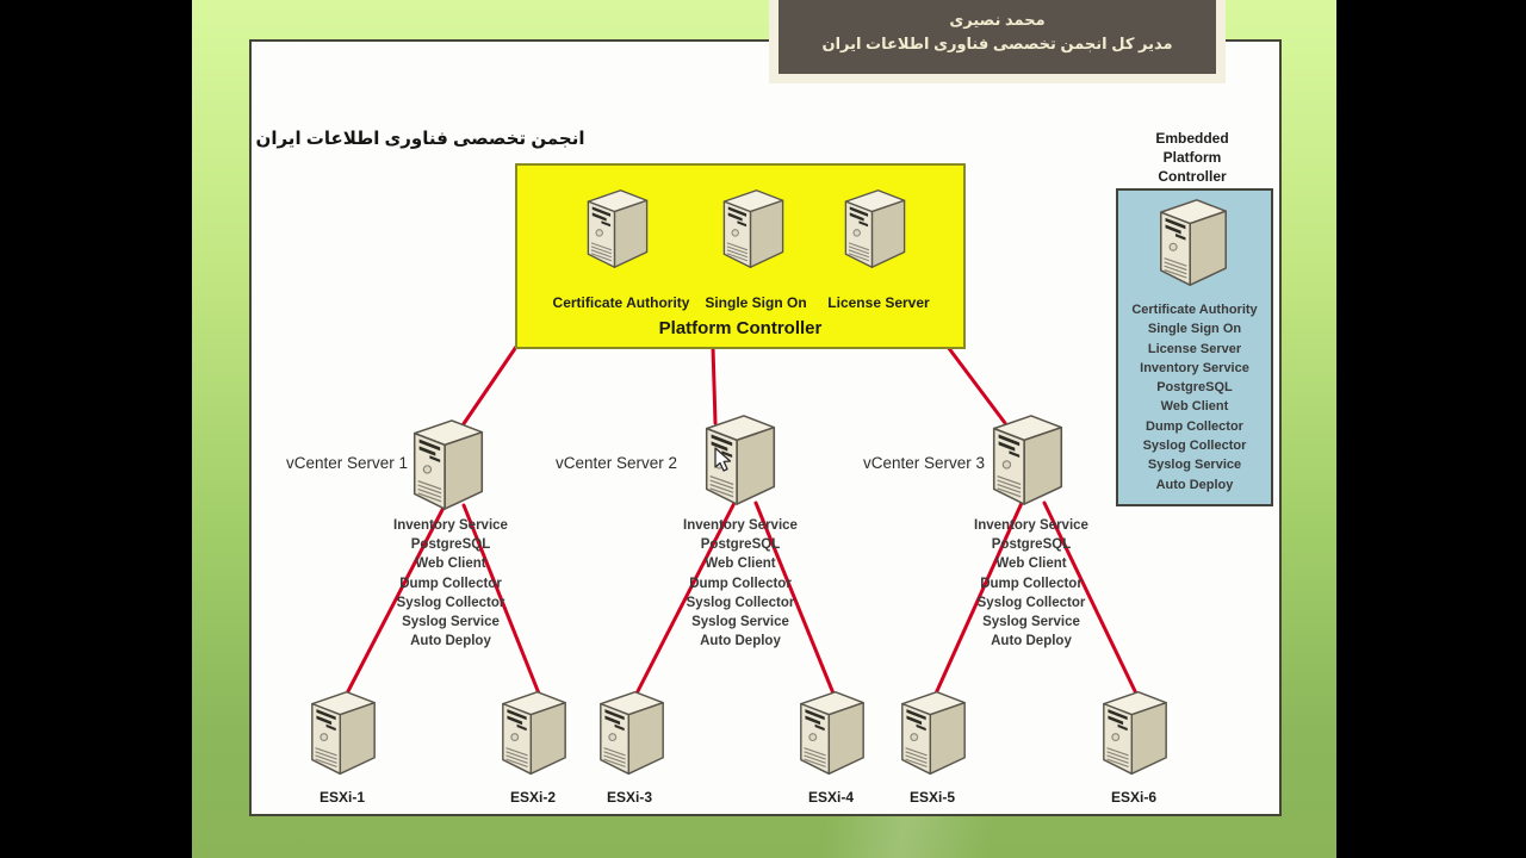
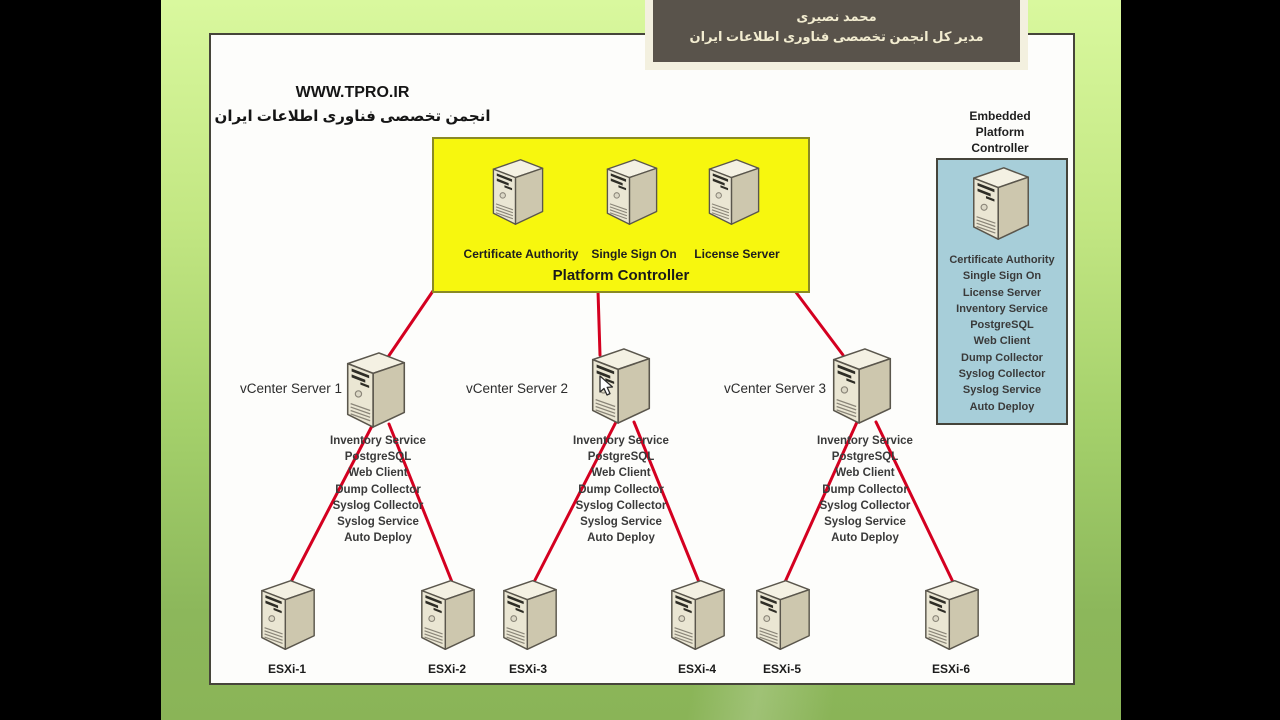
  محمد نصیری
  مدیر کل انجمن تخصصی فناوری اطلاعات ایران
+ WWW.TPRO.IR
  انجمن تخصصی فناوری اطلاعات ایران
  Certificate Authority
  Single Sign On
  License Server
  Platform Controller
  Embedded Platform Controller
  Certificate Authority
  Single Sign On
  License Server
  Inventory Service
  PostgreSQL
  Web Client
  Dump Collector
  Syslog Collector
  Syslog Service
  Auto Deploy
  vCenter Server 1
  Inventory Service
  PostgreSQL
  Web Client
  Dump Collector
  Syslog Collector
  Syslog Service
  Auto Deploy
  vCenter Server 2
  Inventory Service
  PostgreSQL
  Web Client
  Dump Collector
  Syslog Collector
  Syslog Service
  Auto Deploy
  vCenter Server 3
  Inventory Service
  PostgreSQL
  Web Client
  Dump Collector
  Syslog Collector
  Syslog Service
  Auto Deploy
  ESXi-1
  ESXi-2
  ESXi-3
  ESXi-4
  ESXi-5
  ESXi-6
